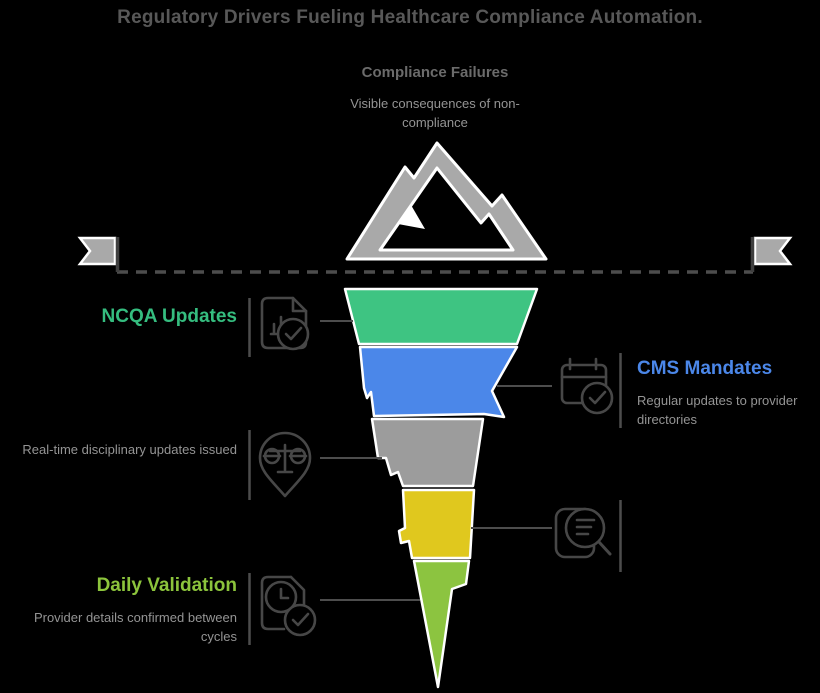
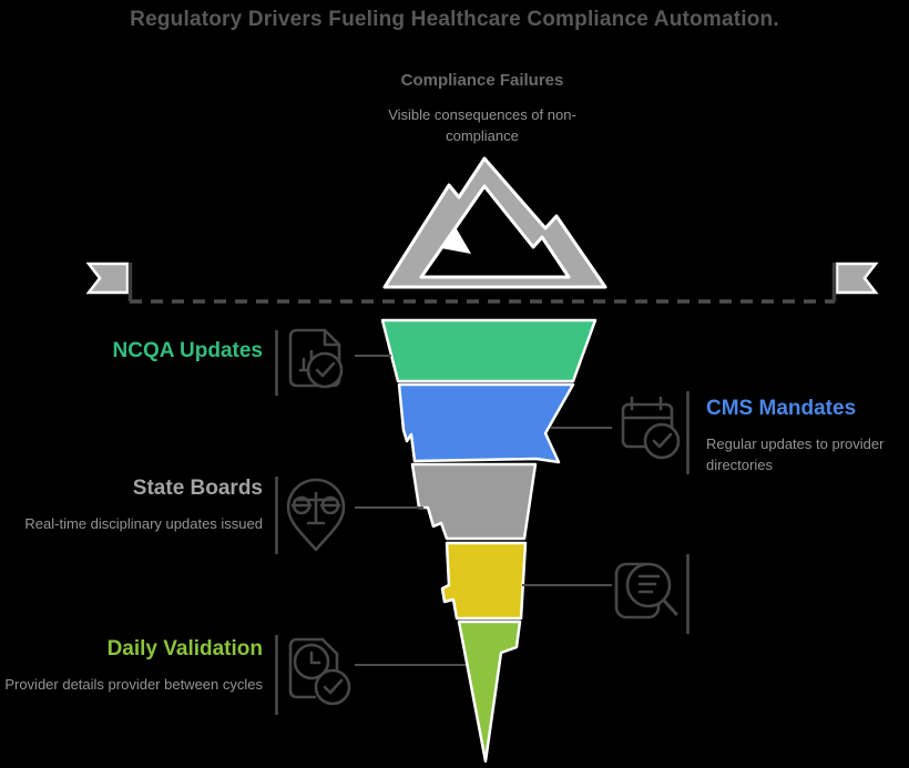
  Regulatory Drivers Fueling Healthcare Compliance Automation.
  Compliance Failures
  Visible consequences of non-compliance
  NCQA Updates
  CMS Mandates
  Regular updates to provider directories
+ State Boards
  Real-time disciplinary updates issued
  Daily Validation
- Provider details confirmed between cycles
+ Provider details provider between cycles
